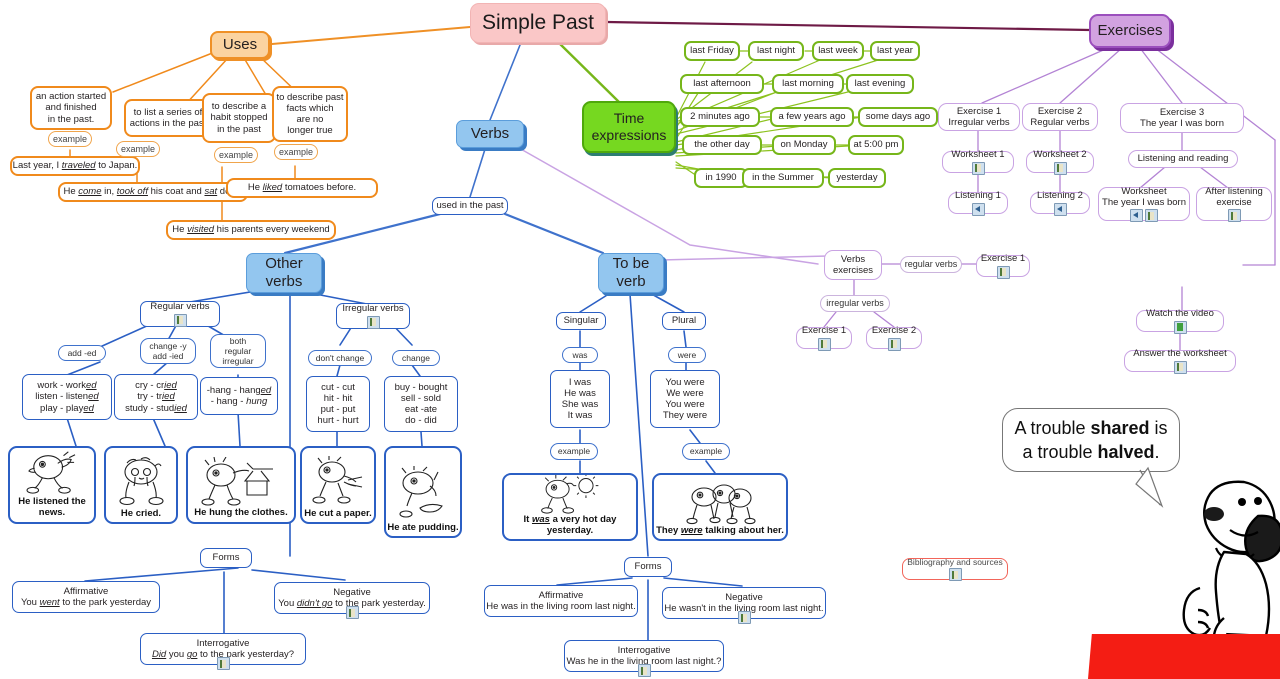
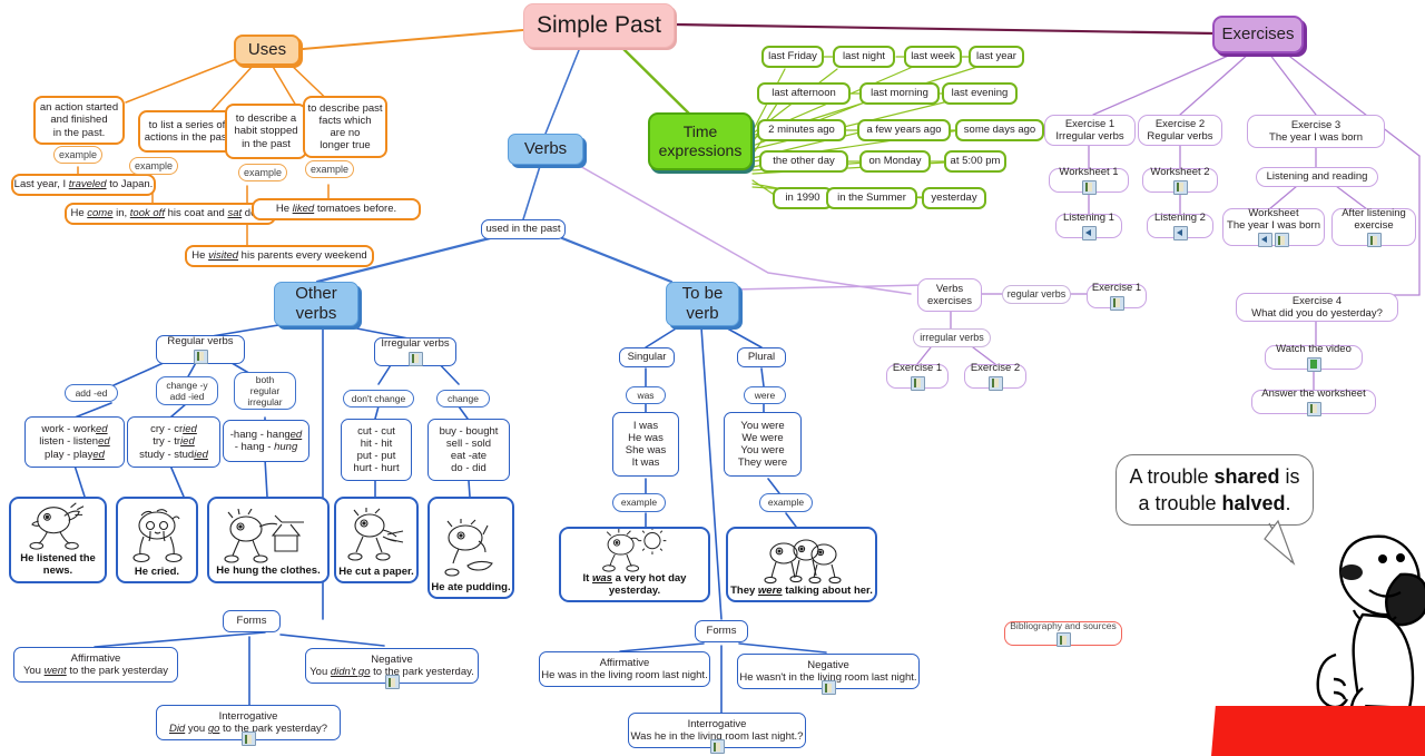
  Simple Past
  Uses
  an action started
  and finished
  in the past.
  example
  Last year, I traveled to Japan.
  to list a series of
  actions in the pa
  example
  He come in, took off his coat and sat d
  to describe a
  habit stopped
  in the past
  example
  He visited his parents every weekend
  to describe past
  facts which
  are no
  longer true
  example
  He liked tomatoes before.
  Time
  expressions
  last Friday
  last night
  last week
  last year
  last afternoon
  last morning
  last evening
  2 minutes ago
  a few years ago
  some days ago
  the other day
  on Monday
  at 5:00 pm
  in 1990
  in the Summer
  yesterday
  Exercises
  Exercise 1
  Irregular verbs
  Worksheet 1
  Listening 1
  Exercise 2
  Regular verbs
  Worksheet 2
  Listening 2
  Exercise 3
  The year I was born
  Listening and reading
  Worksheet
  The year I was born
  After listening
  exercise
+ Exercise 4
+ What did you do yesterday?
  Watch the video
  Answer the worksheet
  Verbs
  used in the past
  Other
  verbs
  Regular verbs
  add -ed
  change -y
  add -ied
  both
  regular
  irregular
  work - worked
  listen - listened
  play - played
  cry - cried
  try - tried
  study - studied
  -hang - hanged
  - hang - hung
  He listened the news.
  He cried.
  He hung the clothes.
  Irregular verbs
  don't change
  change
  cut - cut
  hit - hit
  put - put
  hurt - hurt
  buy - bought
  sell - sold
  eat -ate
  do - did
  He cut a paper.
  He ate pudding.
  Forms
  Affirmative
  You went to the park yesterday
  Negative
  You didn't go to the park yesterday.
  Interrogative
  Did you go to the park yesterday?
  To be
  verb
  Singular
  was
  I was
  He was
  She was
  It was
  example
  It was a very hot day yesterday.
  Plural
  were
  You were
  We were
  You were
  They were
  example
  They were talking about her.
  Forms
  Affirmative
  He was in the living room last night.
  Negative
  He wasn't in the living room last night.
  Interrogative
  Was he in the living room last night.?
  Verbs
  exercises
  regular verbs
  Exercise 1
  irregular verbs
  Exercise 1
  Exercise 2
  Bibliography and sources
  A trouble shared is
  a trouble halved.
